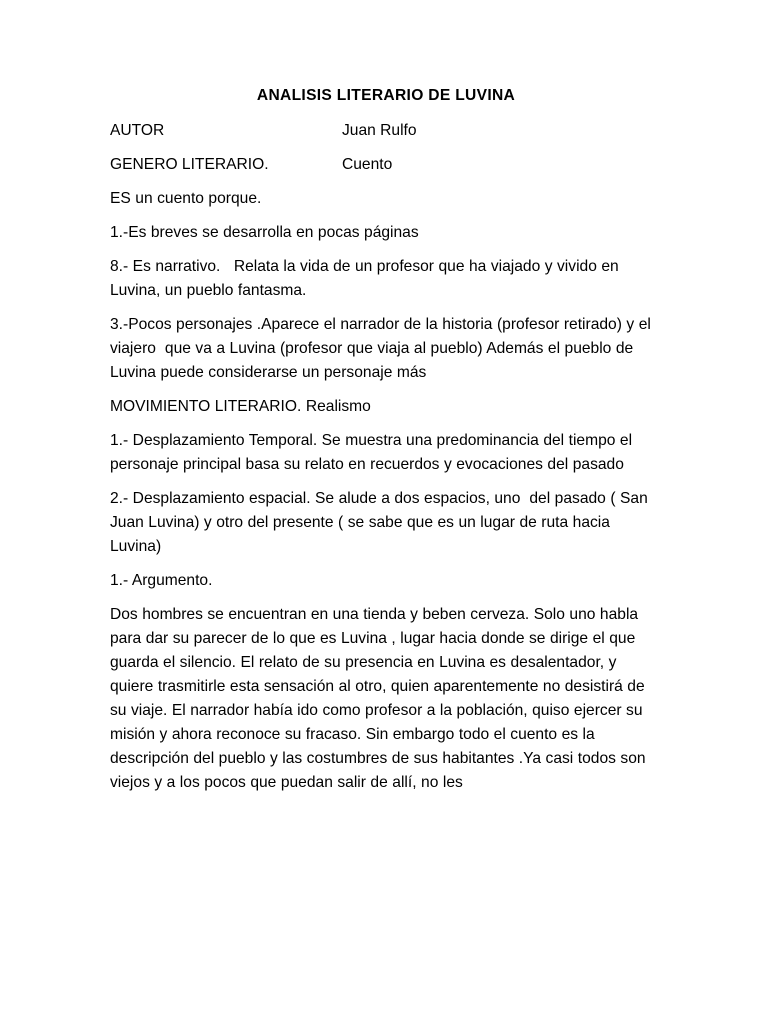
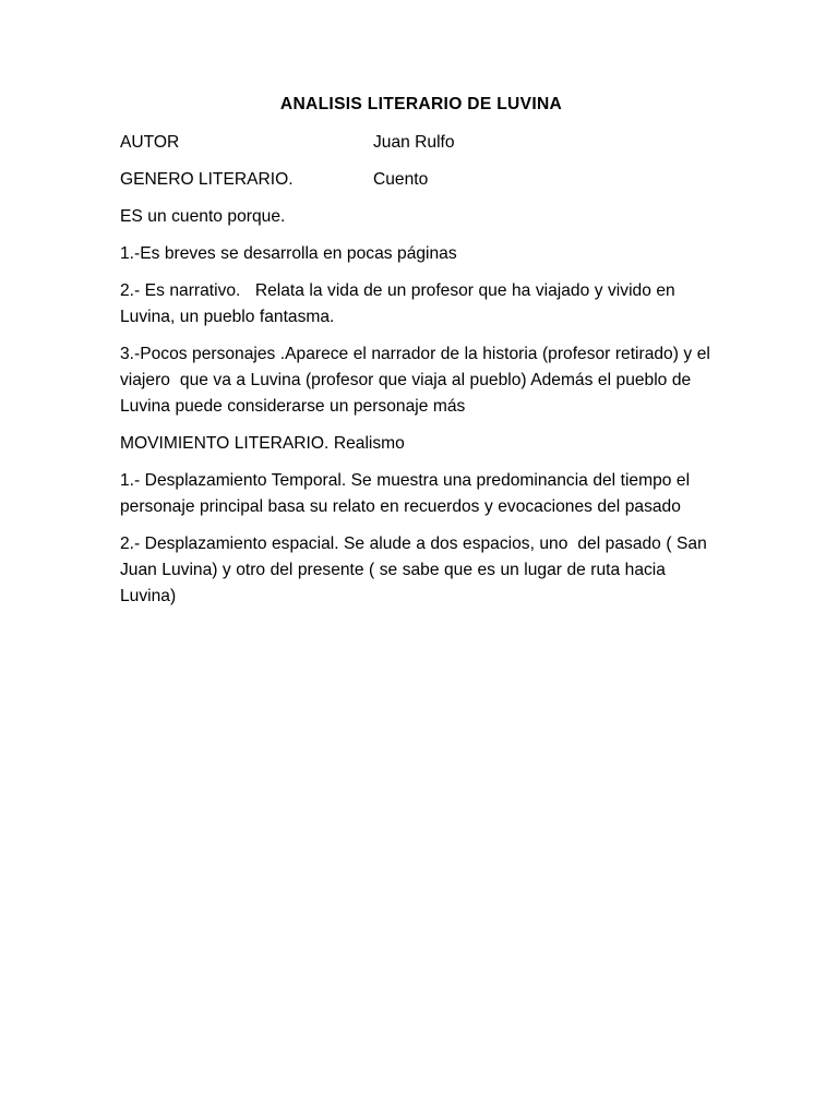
  ANALISIS LITERARIO DE LUVINA
  AUTOR
  Juan Rulfo
  GENERO LITERARIO.
  Cuento
  ES un cuento porque.
  1.-Es breves se desarrolla en pocas páginas
- 8.- Es narrativo. Relata la vida de un profesor que ha viajado y vivido en Luvina, un pueblo fantasma.
+ 2.- Es narrativo. Relata la vida de un profesor que ha viajado y vivido en Luvina, un pueblo fantasma.
  3.-Pocos personajes .Aparece el narrador de la historia (profesor retirado) y el viajero que va a Luvina (profesor que viaja al pueblo) Además el pueblo de Luvina puede considerarse un personaje más
  MOVIMIENTO LITERARIO. Realismo
  1.- Desplazamiento Temporal. Se muestra una predominancia del tiempo el personaje principal basa su relato en recuerdos y evocaciones del pasado
  2.- Desplazamiento espacial. Se alude a dos espacios, uno del pasado ( San Juan Luvina) y otro del presente ( se sabe que es un lugar de ruta hacia Luvina)
- 1.- Argumento.
- Dos hombres se encuentran en una tienda y beben cerveza. Solo uno habla para dar su parecer de lo que es Luvina , lugar hacia donde se dirige el que guarda el silencio. El relato de su presencia en Luvina es desalentador, y quiere trasmitirle esta sensación al otro, quien aparentemente no desistirá de su viaje. El narrador había ido como profesor a la población, quiso ejercer su misión y ahora reconoce su fracaso. Sin embargo todo el cuento es la descripción del pueblo y las costumbres de sus habitantes .Ya casi todos son viejos y a los pocos que puedan salir de allí, no les
